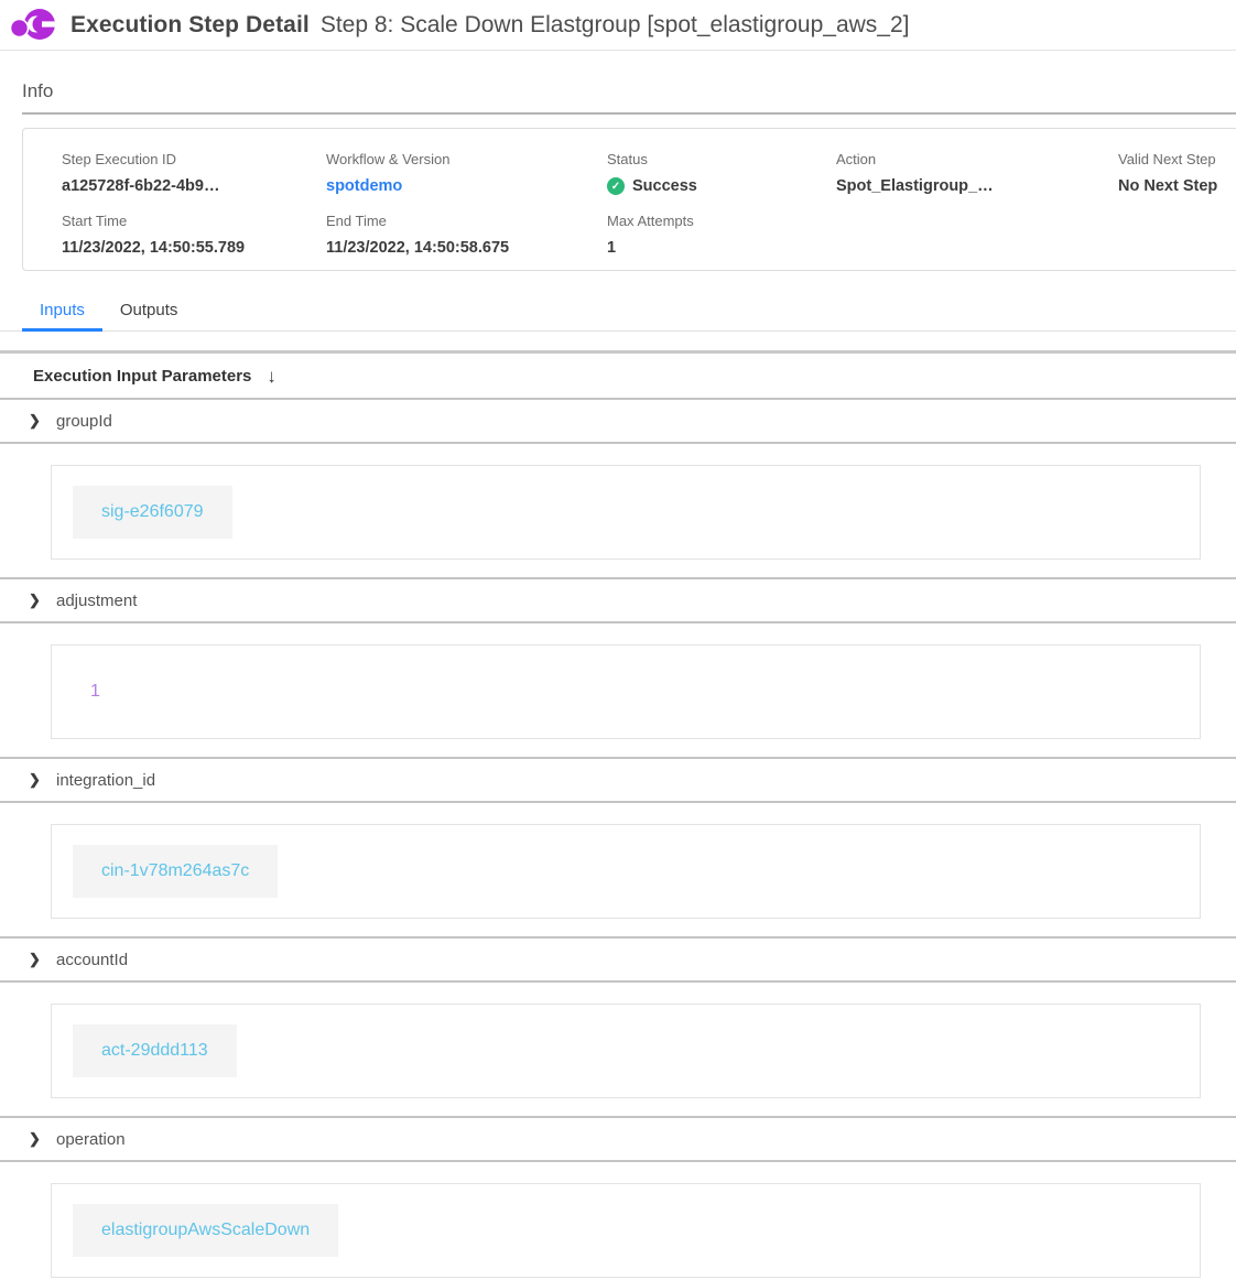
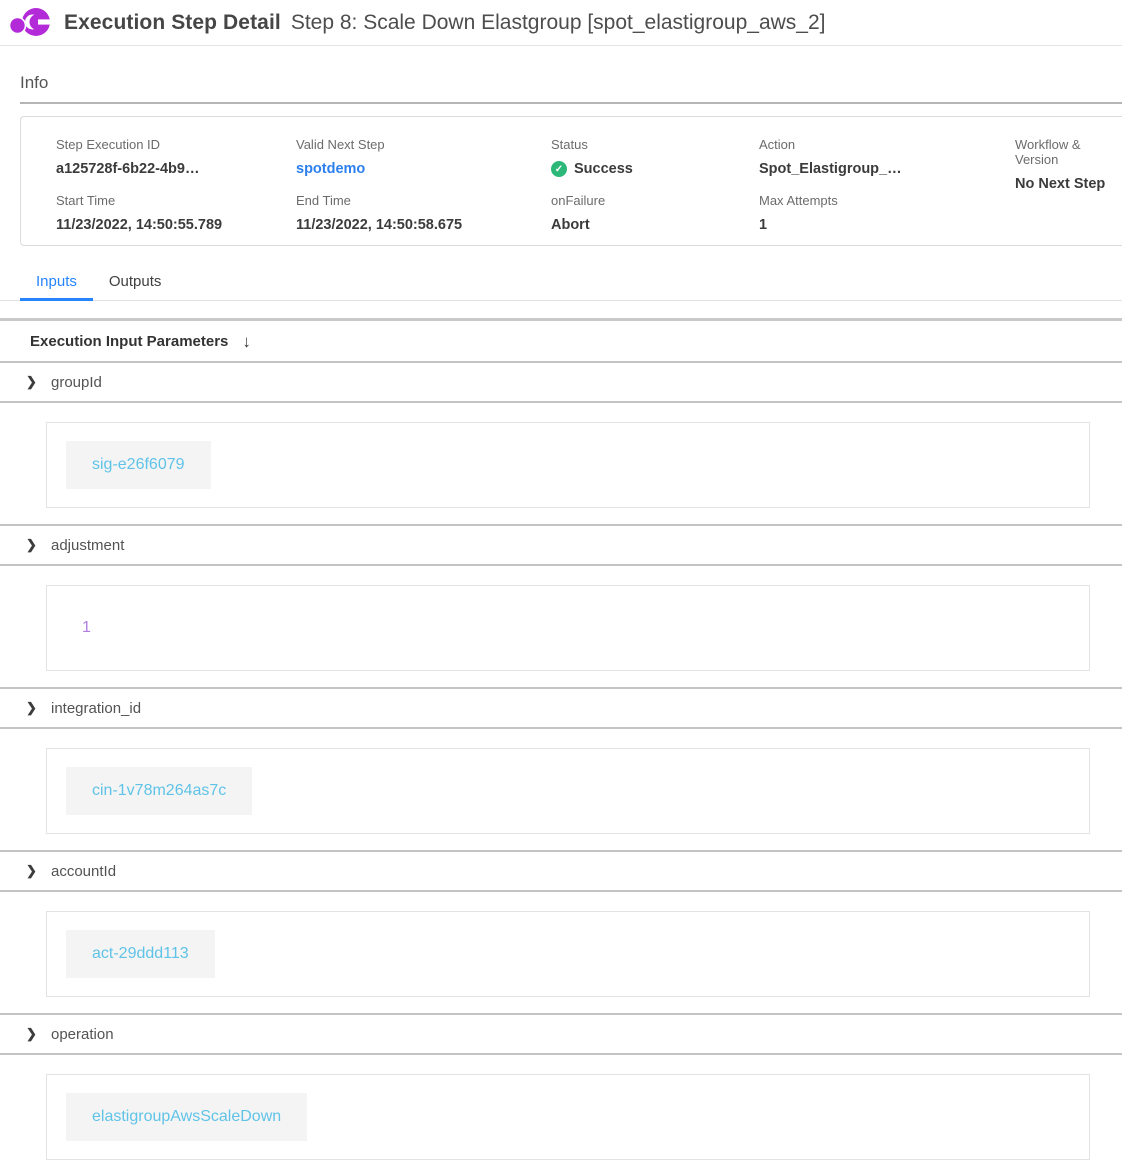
  Execution Step Detail
  Step 8: Scale Down Elastgroup [spot_elastigroup_aws_2]
  Info
  Step Execution ID
  a125728f-6b22-4b9…
- Workflow & Version
+ Valid Next Step
  spotdemo
  Status
  ✓
  Success
  Action
  Spot_Elastigroup_…
- Valid Next Step
+ Workflow & Version
  No Next Step
  Start Time
  11/23/2022, 14:50:55.789
  End Time
  11/23/2022, 14:50:58.675
+ onFailure
+ Abort
  Max Attempts
  1
  Inputs
  Outputs
  Execution Input Parameters
  ↓
  ❯
  groupId
  sig-e26f6079
  ❯
  adjustment
  1
  ❯
  integration_id
  cin-1v78m264as7c
  ❯
  accountId
  act-29ddd113
  ❯
  operation
  elastigroupAwsScaleDown
